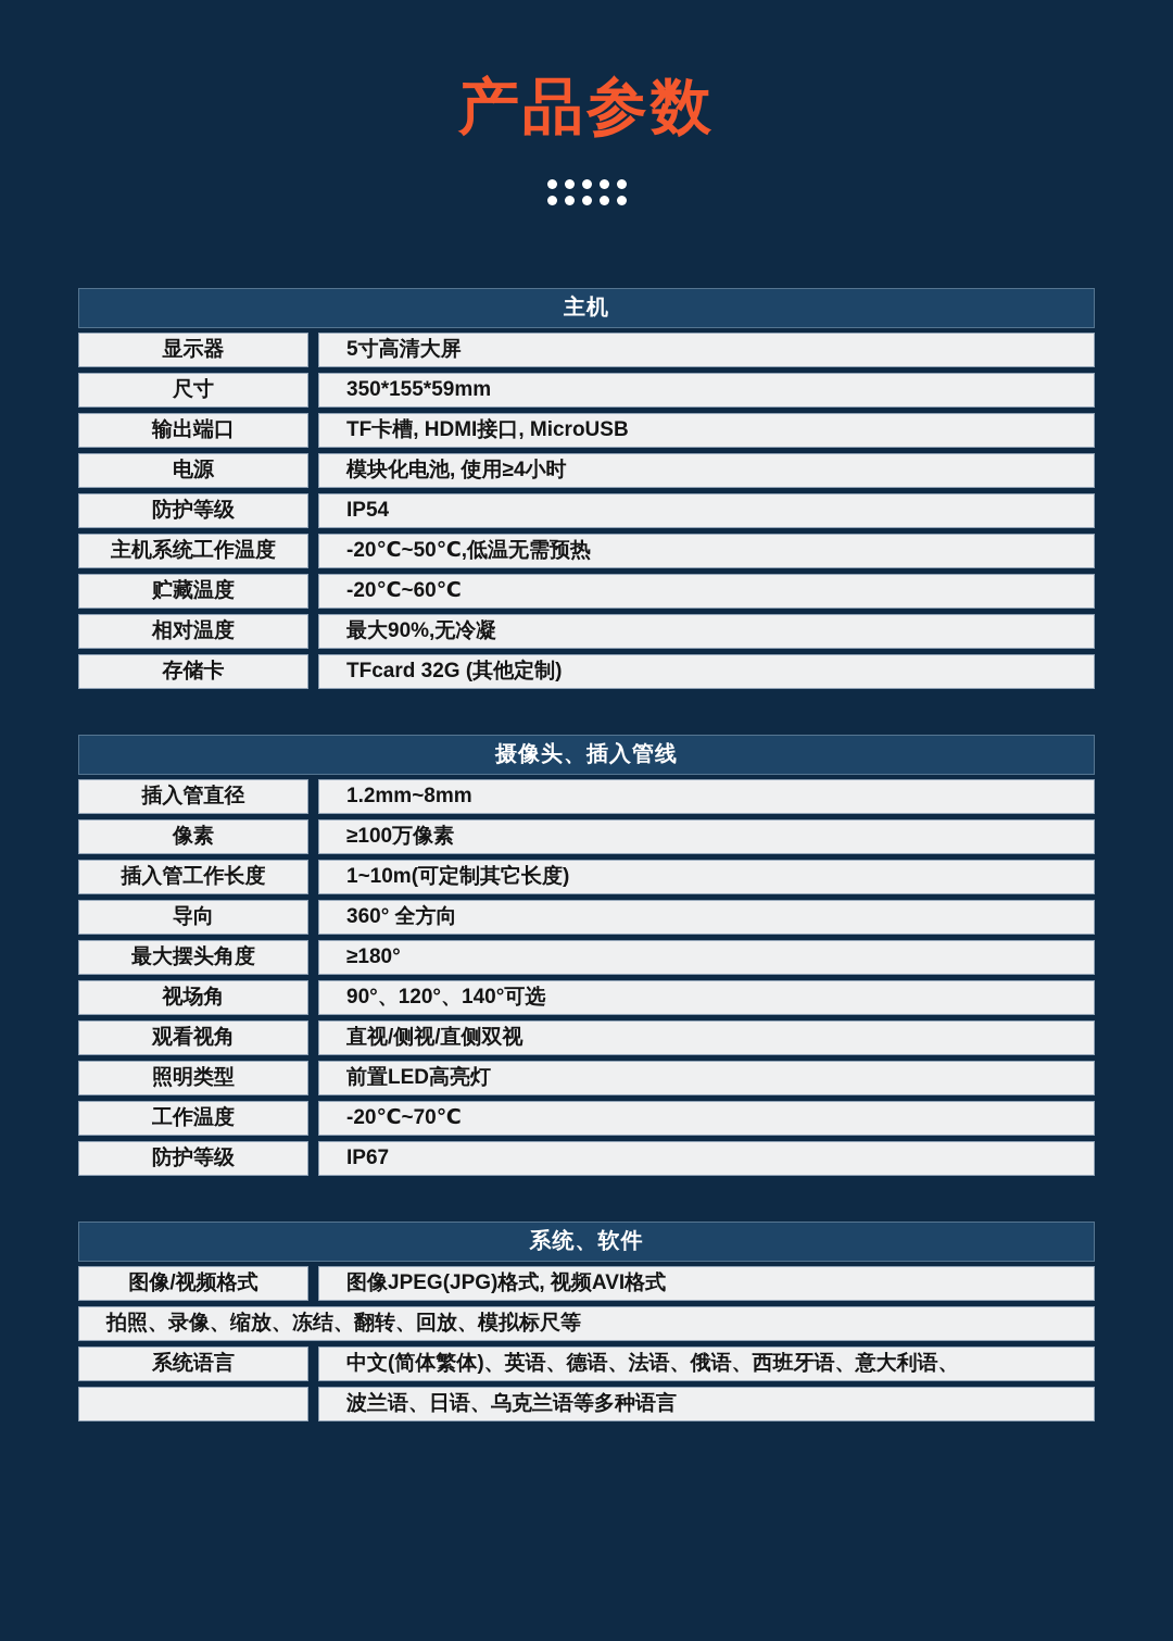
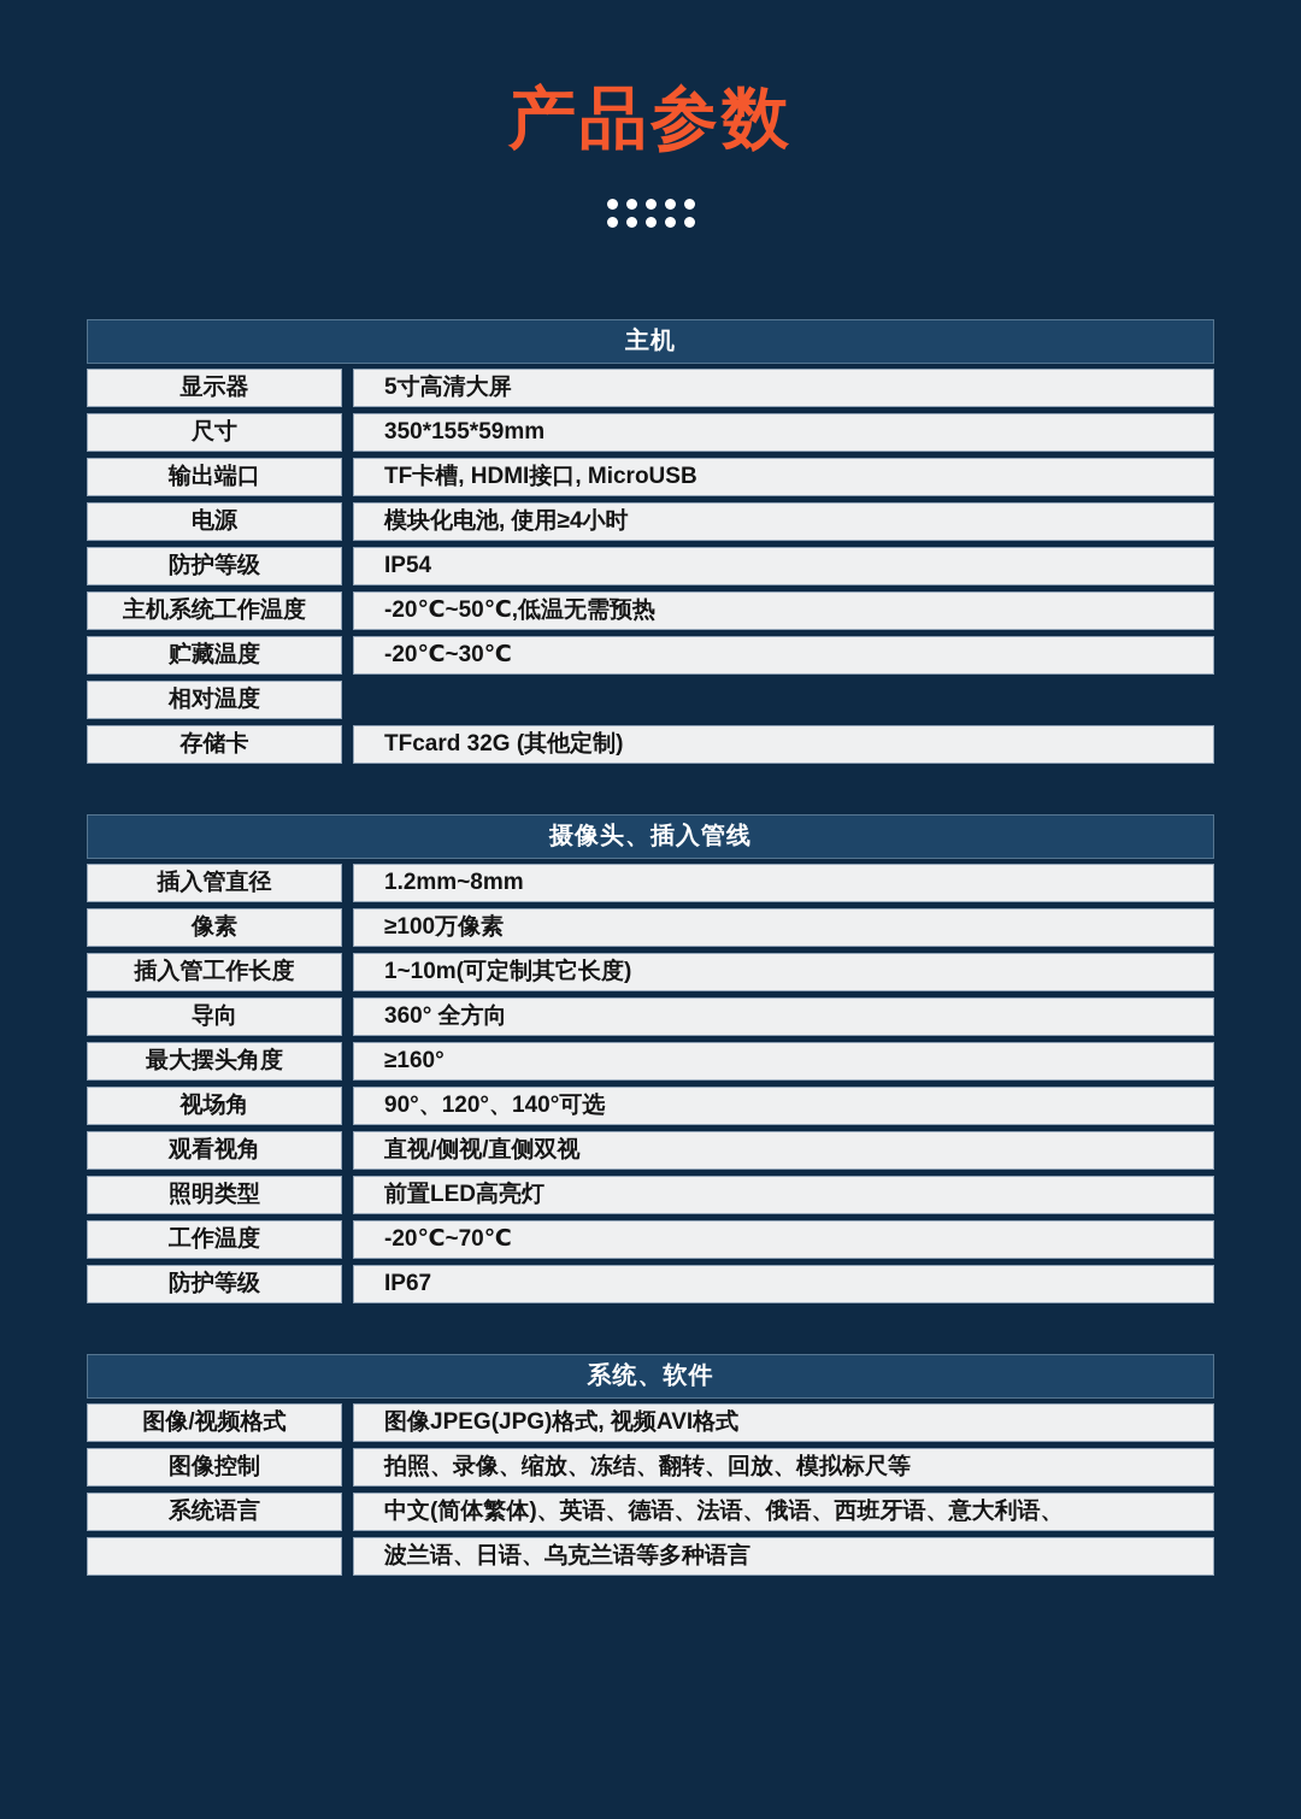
  产品参数
  主机
  显示器
  5寸高清大屏
  尺寸
  350*155*59mm
  输出端口
  TF卡槽, HDMI接口, MicroUSB
  电源
  模块化电池, 使用≥4小时
  防护等级
  IP54
  主机系统工作温度
  -20℃~50℃,低温无需预热
  贮藏温度
- -20℃~60℃
+ -20℃~30℃
  相对温度
- 最大90%,无冷凝
  存储卡
  TFcard 32G (其他定制)
  摄像头、插入管线
  插入管直径
  1.2mm~8mm
  像素
  ≥100万像素
  插入管工作长度
  1~10m(可定制其它长度)
  导向
  360° 全方向
  最大摆头角度
- ≥180°
+ ≥160°
  视场角
  90°、120°、140°可选
  观看视角
  直视/侧视/直侧双视
  照明类型
  前置LED高亮灯
  工作温度
  -20℃~70℃
  防护等级
  IP67
  系统、软件
  图像/视频格式
  图像JPEG(JPG)格式, 视频AVI格式
+ 图像控制
  拍照、录像、缩放、冻结、翻转、回放、模拟标尺等
  系统语言
  中文(简体繁体)、英语、德语、法语、俄语、西班牙语、意大利语、
  波兰语、日语、乌克兰语等多种语言
